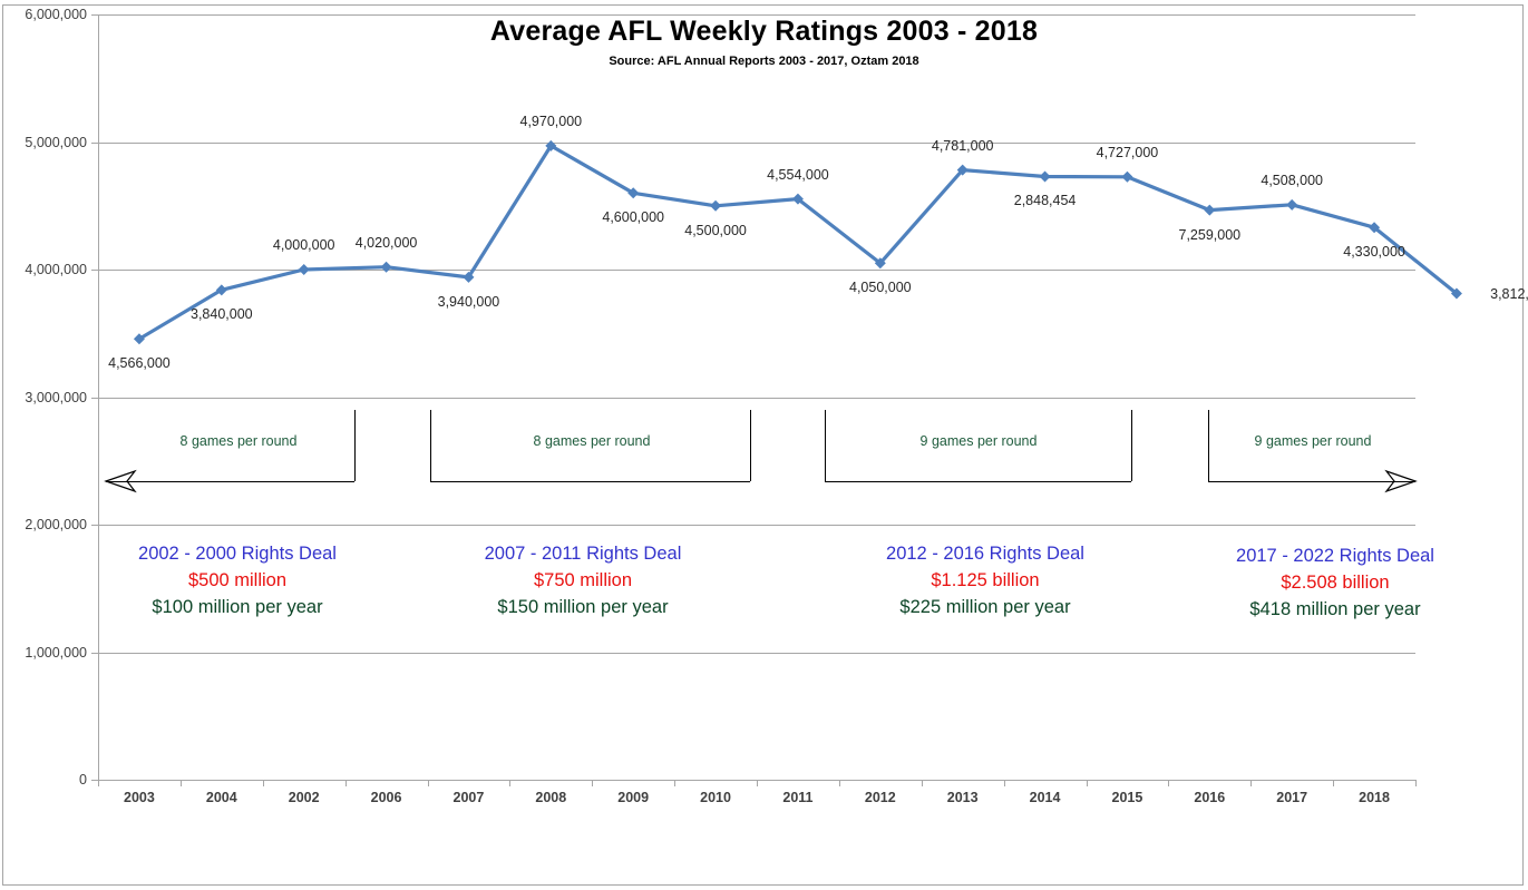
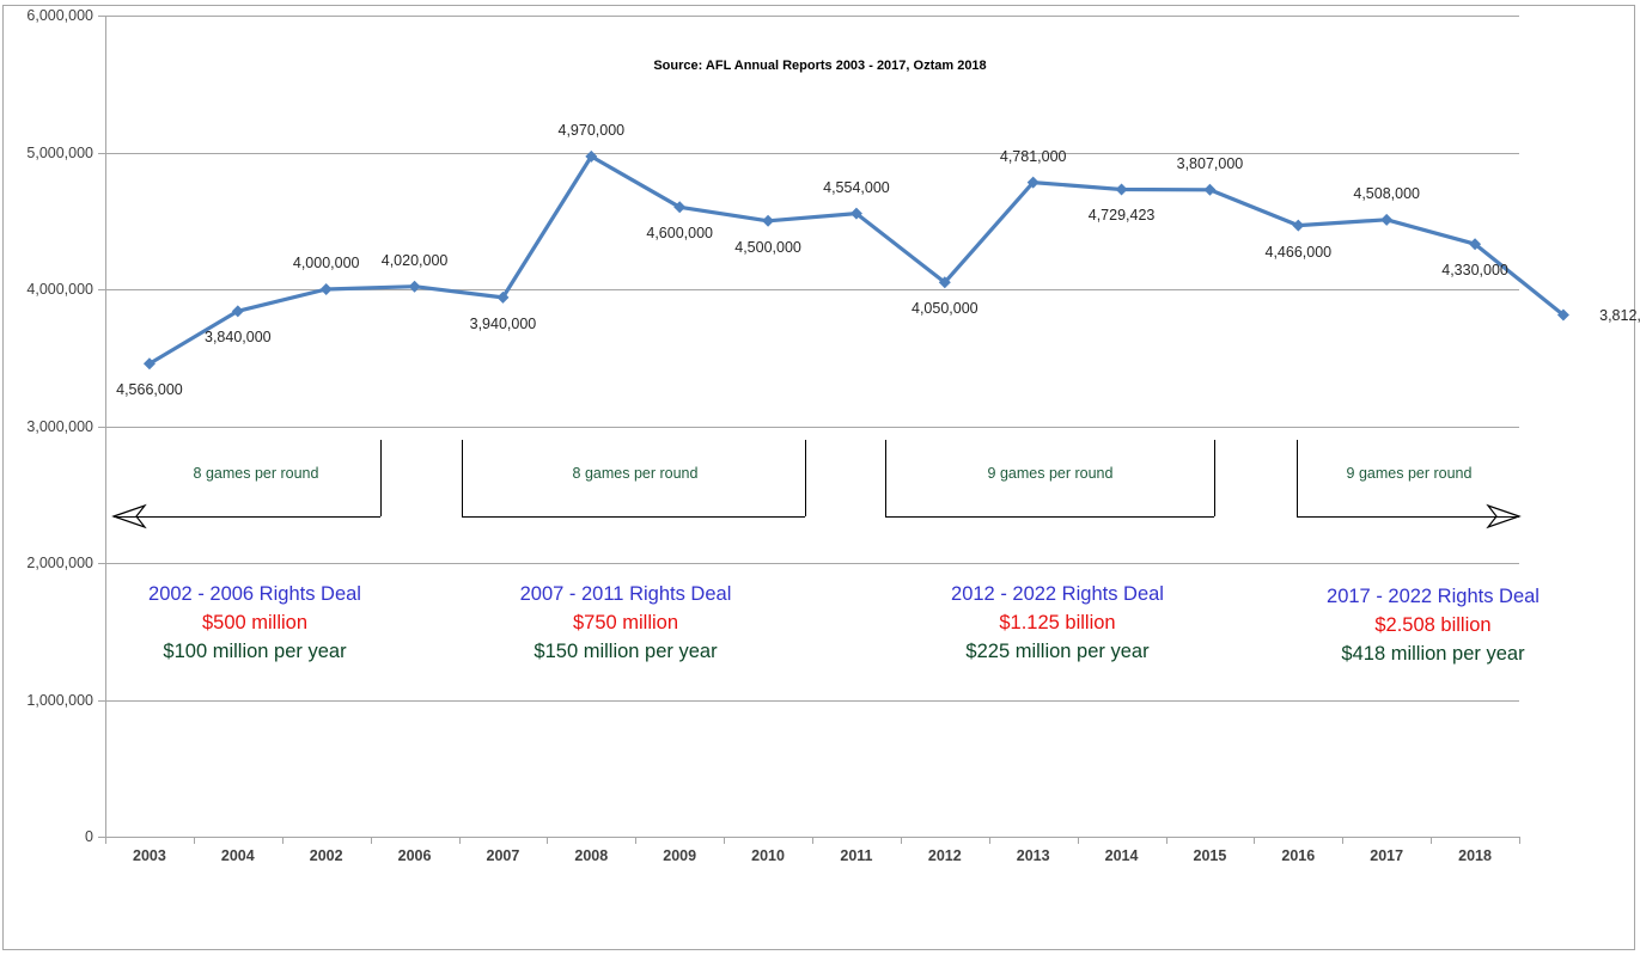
- Average AFL Weekly Ratings 2003 - 2018
  Source: AFL Annual Reports 2003 - 2017, Oztam 2018
  0
  1,000,000
  2,000,000
  3,000,000
  4,000,000
  5,000,000
  6,000,000
  2003
  2004
  2002
  2006
  2007
  2008
  2009
  2010
  2011
  2012
  2013
  2014
  2015
  2016
  2017
  2018
  4,566,000
  3,840,000
  4,000,000
  4,020,000
  3,940,000
  4,970,000
  4,600,000
  4,500,000
  4,554,000
  4,050,000
  4,781,000
- 2,848,454
+ 4,729,423
- 4,727,000
+ 3,807,000
- 7,259,000
+ 4,466,000
  4,508,000
  4,330,000
  8 games per round
  8 games per round
  9 games per round
  9 games per round
- 2002 - 2000 Rights Deal
+ 2002 - 2006 Rights Deal
  $500 million
  $100 million per year
  2007 - 2011 Rights Deal
  $750 million
  $150 million per year
- 2012 - 2016 Rights Deal
+ 2012 - 2022 Rights Deal
  $1.125 billion
  $225 million per year
  2017 - 2022 Rights Deal
  $2.508 billion
  $418 million per year
